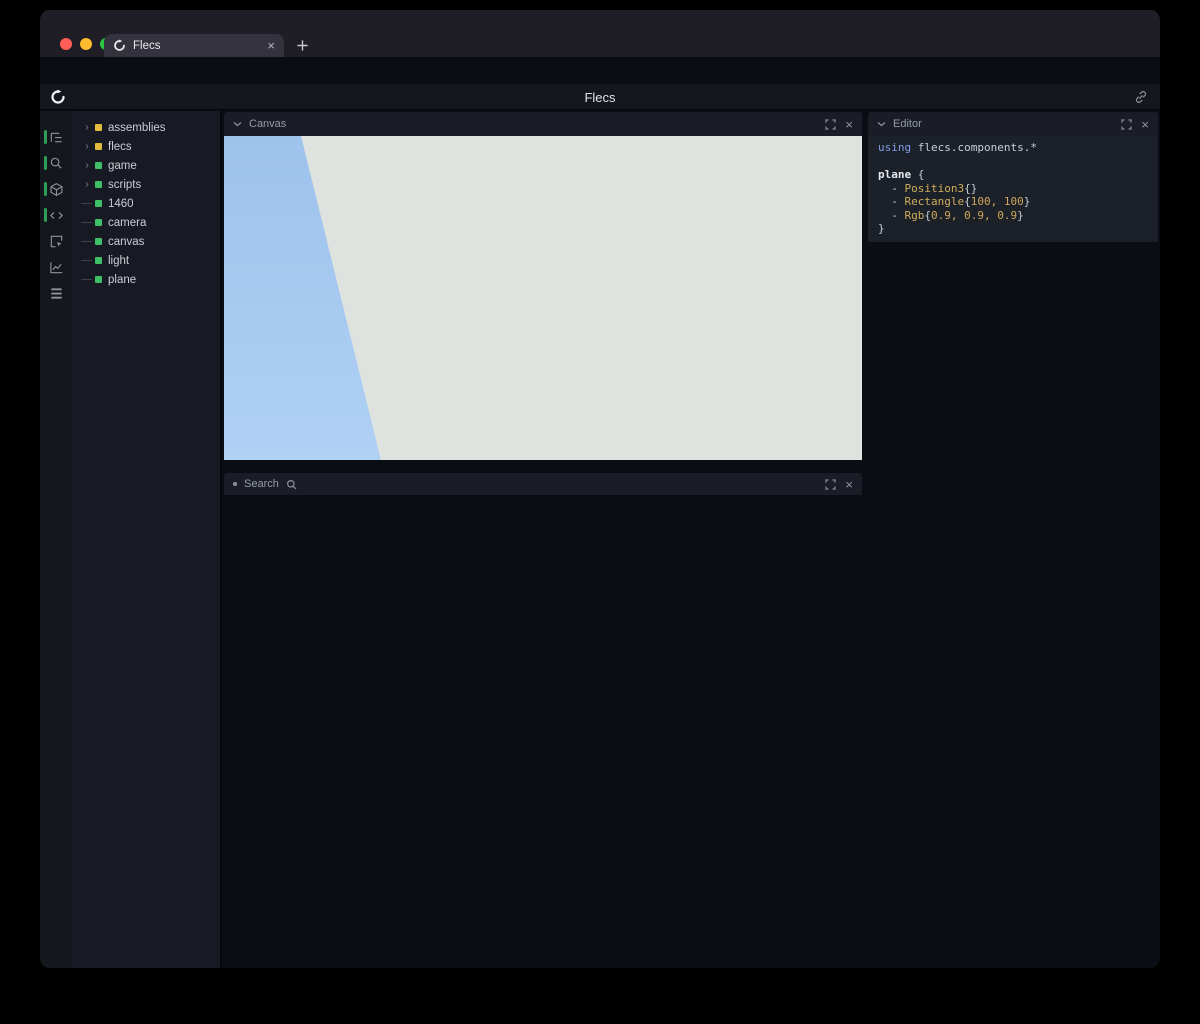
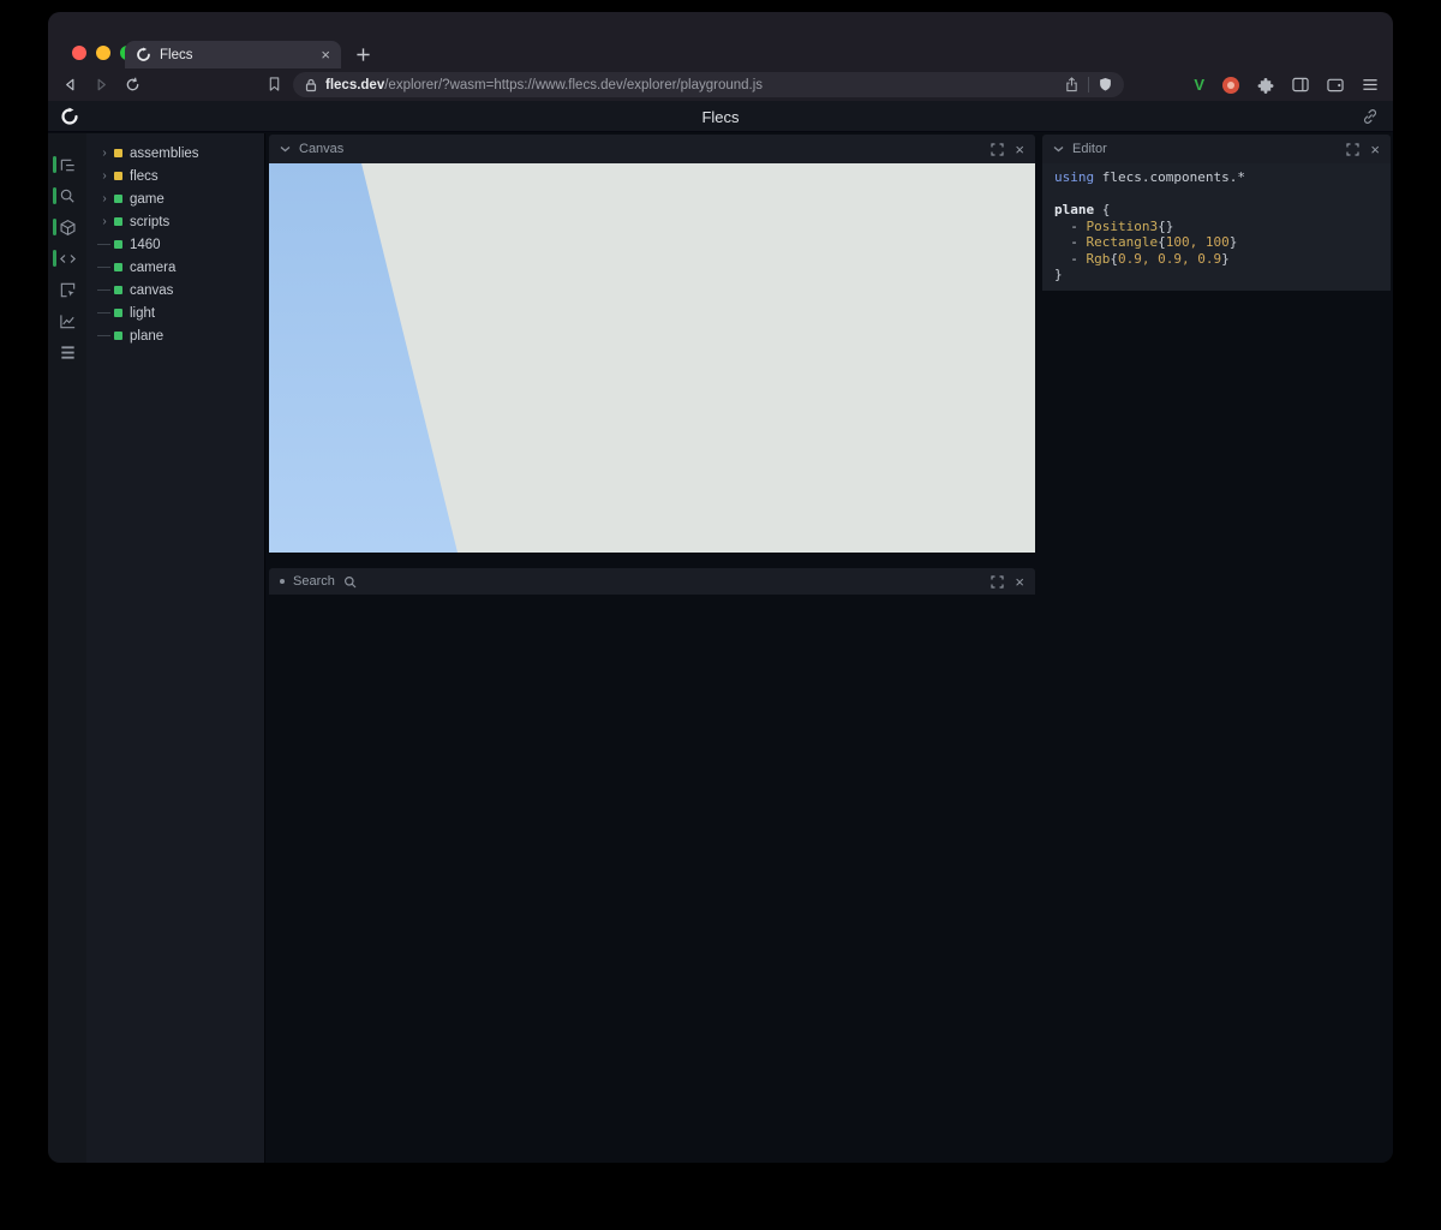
  Flecs
  ×
+ flecs.dev/explorer/?wasm=https://www.flecs.dev/explorer/playground.js
+ V
  Flecs
  ›
  assemblies
  ›
  flecs
  ›
  game
  ›
  scripts
  1460
  camera
  canvas
  light
  plane
  Canvas
  ×
  Search
  ×
  Editor
  ×
  using flecs.components.*
  plane {
  - Position3{}
  - Rectangle{100, 100}
  - Rgb{0.9, 0.9, 0.9}
  }
